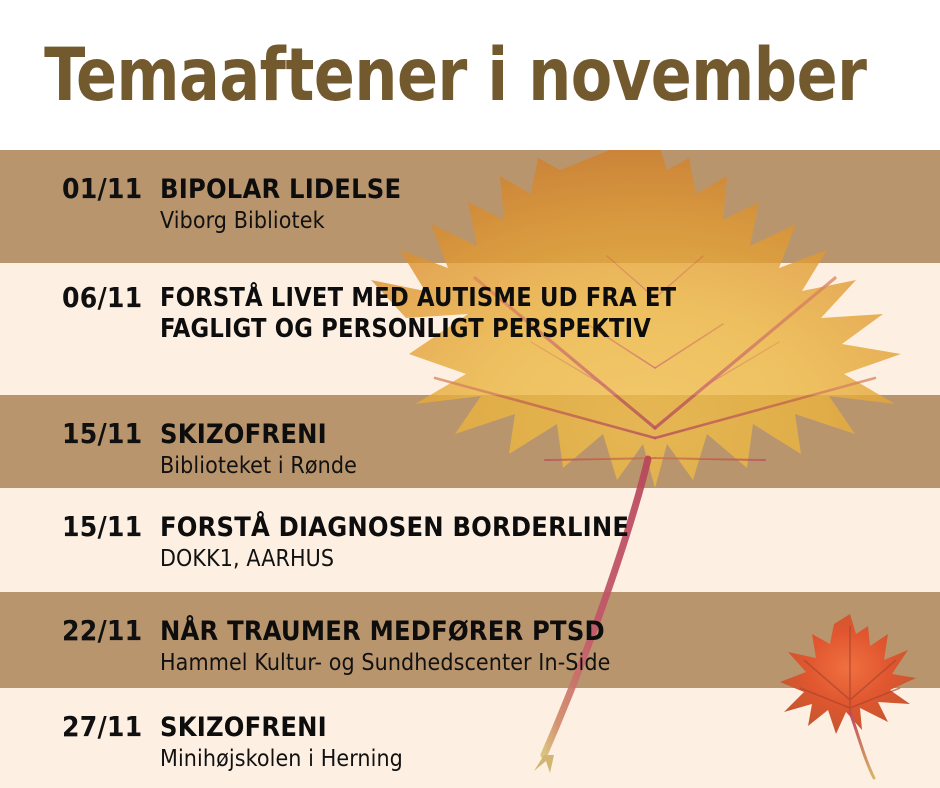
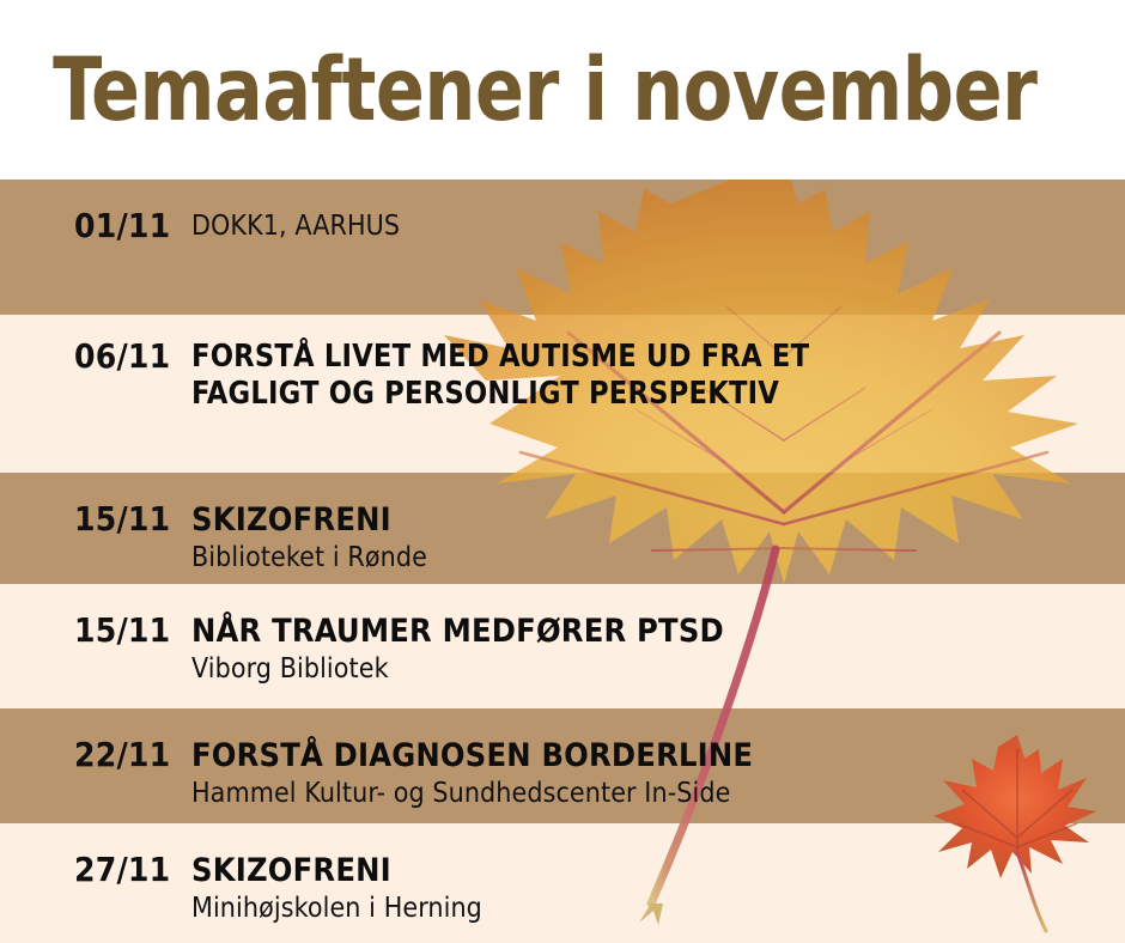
  Temaaftener i november
  01/11
- BIPOLAR LIDELSE
- Viborg Bibliotek
+ DOKK1, AARHUS
  06/11
  FORSTÅ LIVET MED AUTISME UD FRA ET
  FAGLIGT OG PERSONLIGT PERSPEKTIV
  15/11
  SKIZOFRENI
  Biblioteket i Rønde
  15/11
- FORSTÅ DIAGNOSEN BORDERLINE
+ NÅR TRAUMER MEDFØRER PTSD
- DOKK1, AARHUS
+ Viborg Bibliotek
  22/11
- NÅR TRAUMER MEDFØRER PTSD
+ FORSTÅ DIAGNOSEN BORDERLINE
  Hammel Kultur- og Sundhedscenter In-Side
  27/11
  SKIZOFRENI
  Minihøjskolen i Herning
